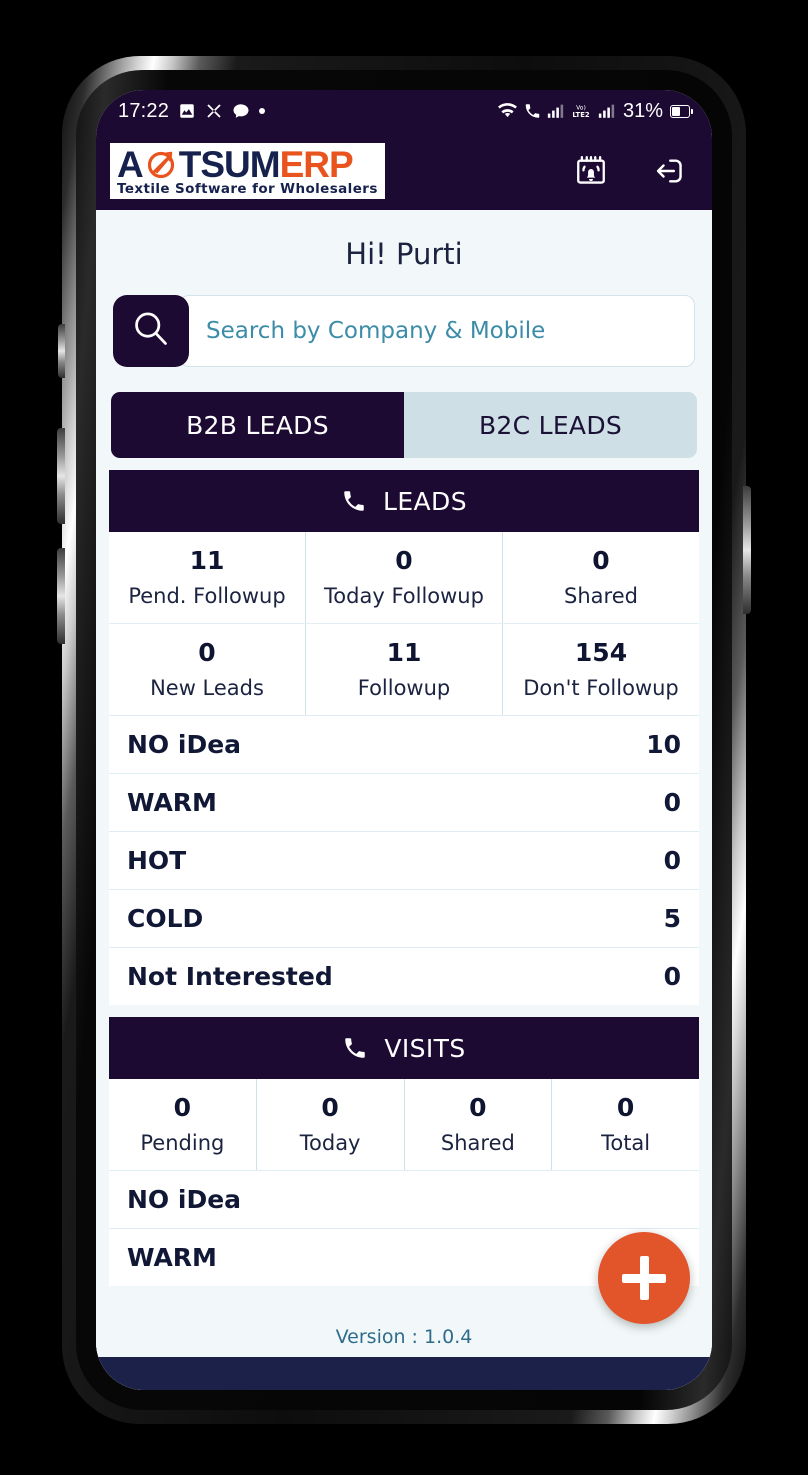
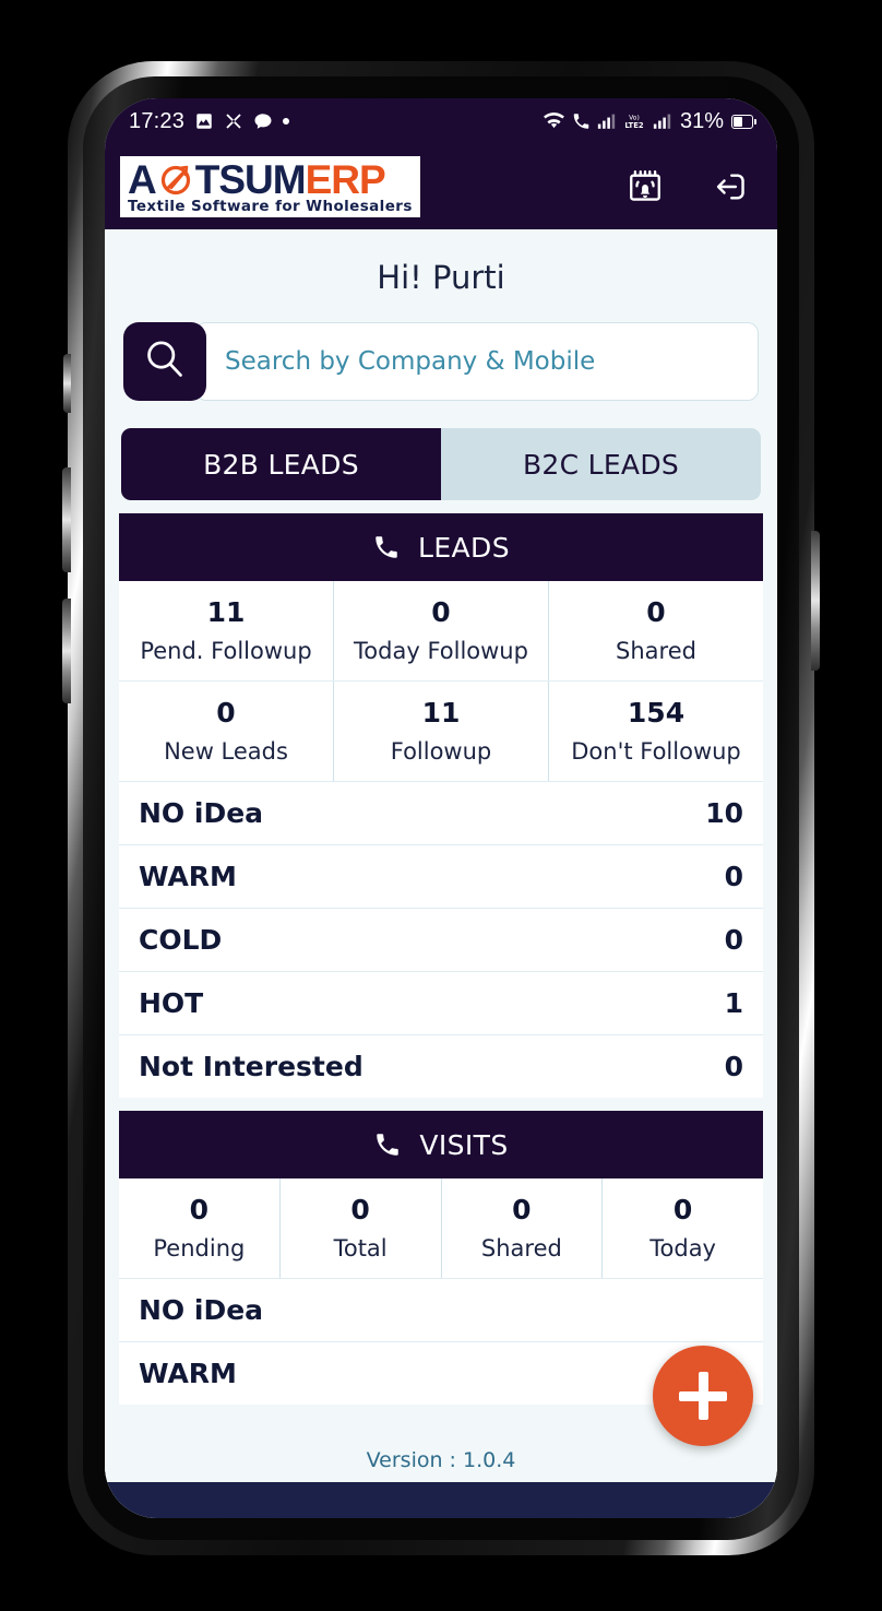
- 17:22
+ 17:23
  LTE2
  31%
  A
  TSUM
  ERP
  Textile Software for Wholesalers
  Hi! Purti
  Search by Company & Mobile
  B2B LEADS
  B2C LEADS
  LEADS
  11
  Pend. Followup
  0
  Today Followup
  0
  Shared
  0
  New Leads
  11
  Followup
  154
  Don't Followup
  NO iDea
  10
  WARM
  0
- HOT
+ COLD
  0
- COLD
+ HOT
- 5
+ 1
  Not Interested
  0
  VISITS
  0
  Pending
  0
- Today
+ Total
  0
  Shared
  0
- Total
+ Today
  NO iDea
  WARM
  Version : 1.0.4
